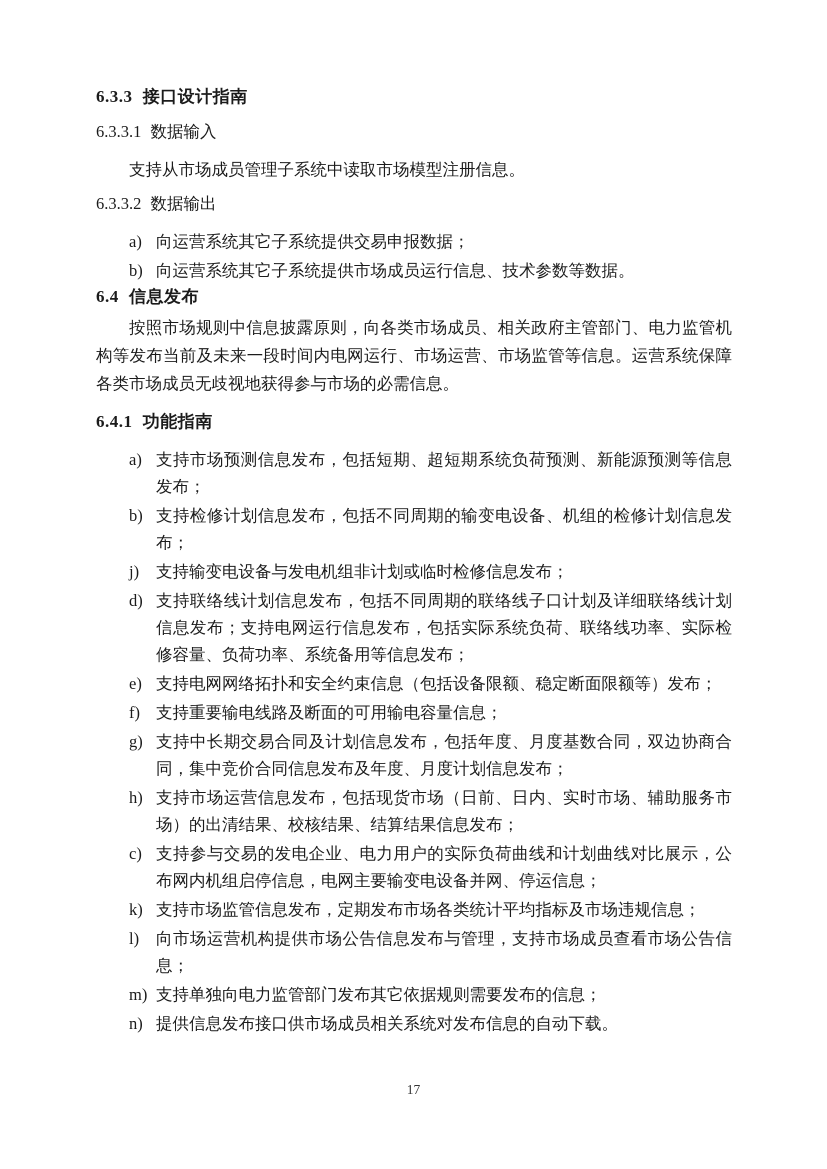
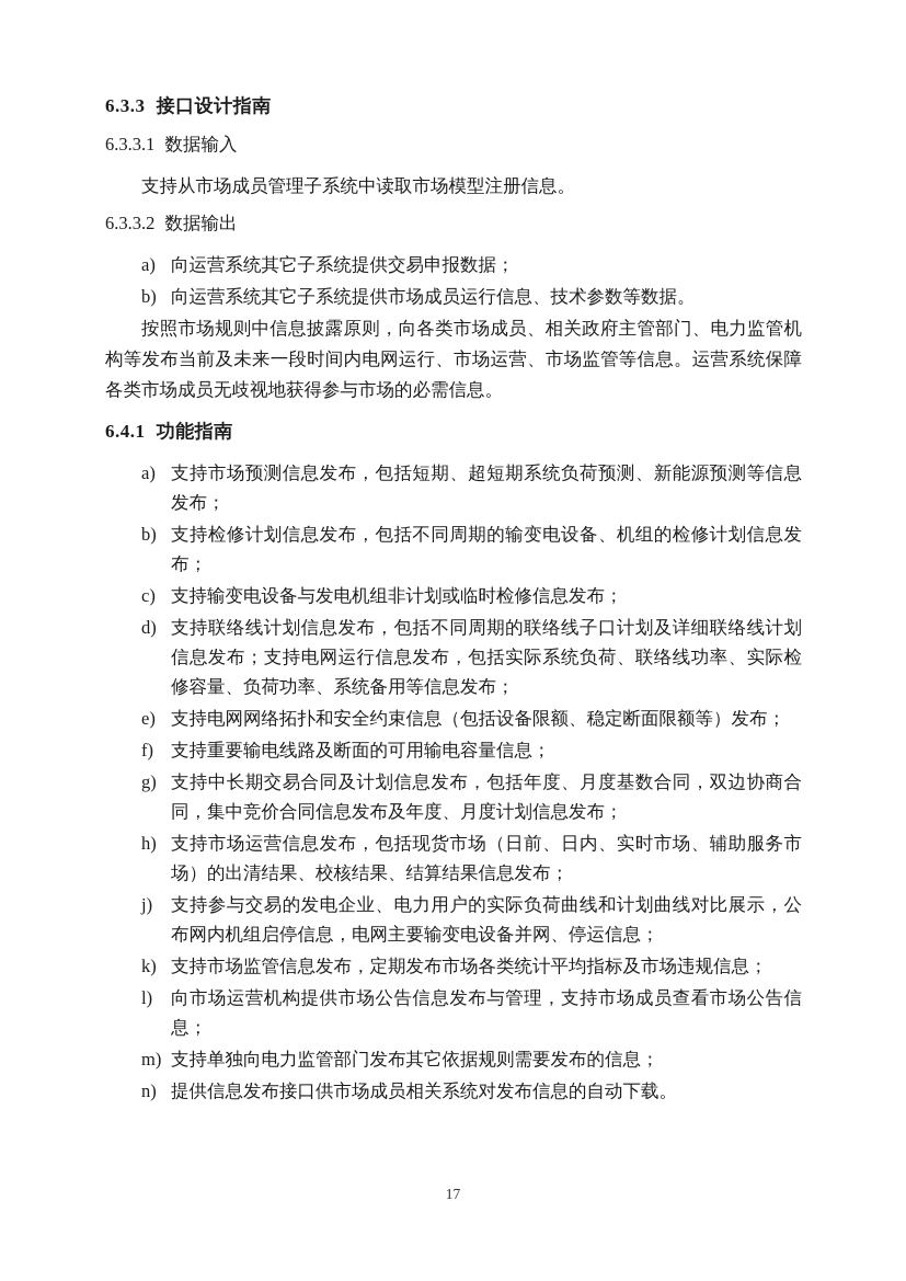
  6.3.3 接口设计指南
  6.3.3.1 数据输入
  支持从市场成员管理子系统中读取市场模型注册信息。
  6.3.3.2 数据输出
  a)
  向运营系统其它子系统提供交易申报数据；
  b)
  向运营系统其它子系统提供市场成员运行信息、技术参数等数据。
- 6.4 信息发布
  按照市场规则中信息披露原则，向各类市场成员、相关政府主管部门、电力监管机构等发布当前及未来一段时间内电网运行、市场运营、市场监管等信息。运营系统保障各类市场成员无歧视地获得参与市场的必需信息。
  6.4.1 功能指南
  a)
  支持市场预测信息发布，包括短期、超短期系统负荷预测、新能源预测等信息发布；
  b)
  支持检修计划信息发布，包括不同周期的输变电设备、机组的检修计划信息发布；
- j)
+ c)
  支持输变电设备与发电机组非计划或临时检修信息发布；
  d)
  支持联络线计划信息发布，包括不同周期的联络线子口计划及详细联络线计划信息发布；支持电网运行信息发布，包括实际系统负荷、联络线功率、实际检修容量、负荷功率、系统备用等信息发布；
  e)
  支持电网网络拓扑和安全约束信息（包括设备限额、稳定断面限额等）发布；
  f)
  支持重要输电线路及断面的可用输电容量信息；
  g)
  支持中长期交易合同及计划信息发布，包括年度、月度基数合同，双边协商合同，集中竞价合同信息发布及年度、月度计划信息发布；
  h)
  支持市场运营信息发布，包括现货市场（日前、日内、实时市场、辅助服务市场）的出清结果、校核结果、结算结果信息发布；
- c)
+ j)
  支持参与交易的发电企业、电力用户的实际负荷曲线和计划曲线对比展示，公布网内机组启停信息，电网主要输变电设备并网、停运信息；
  k)
  支持市场监管信息发布，定期发布市场各类统计平均指标及市场违规信息；
  l)
  向市场运营机构提供市场公告信息发布与管理，支持市场成员查看市场公告信息；
  m)
  支持单独向电力监管部门发布其它依据规则需要发布的信息；
  n)
  提供信息发布接口供市场成员相关系统对发布信息的自动下载。
  17
